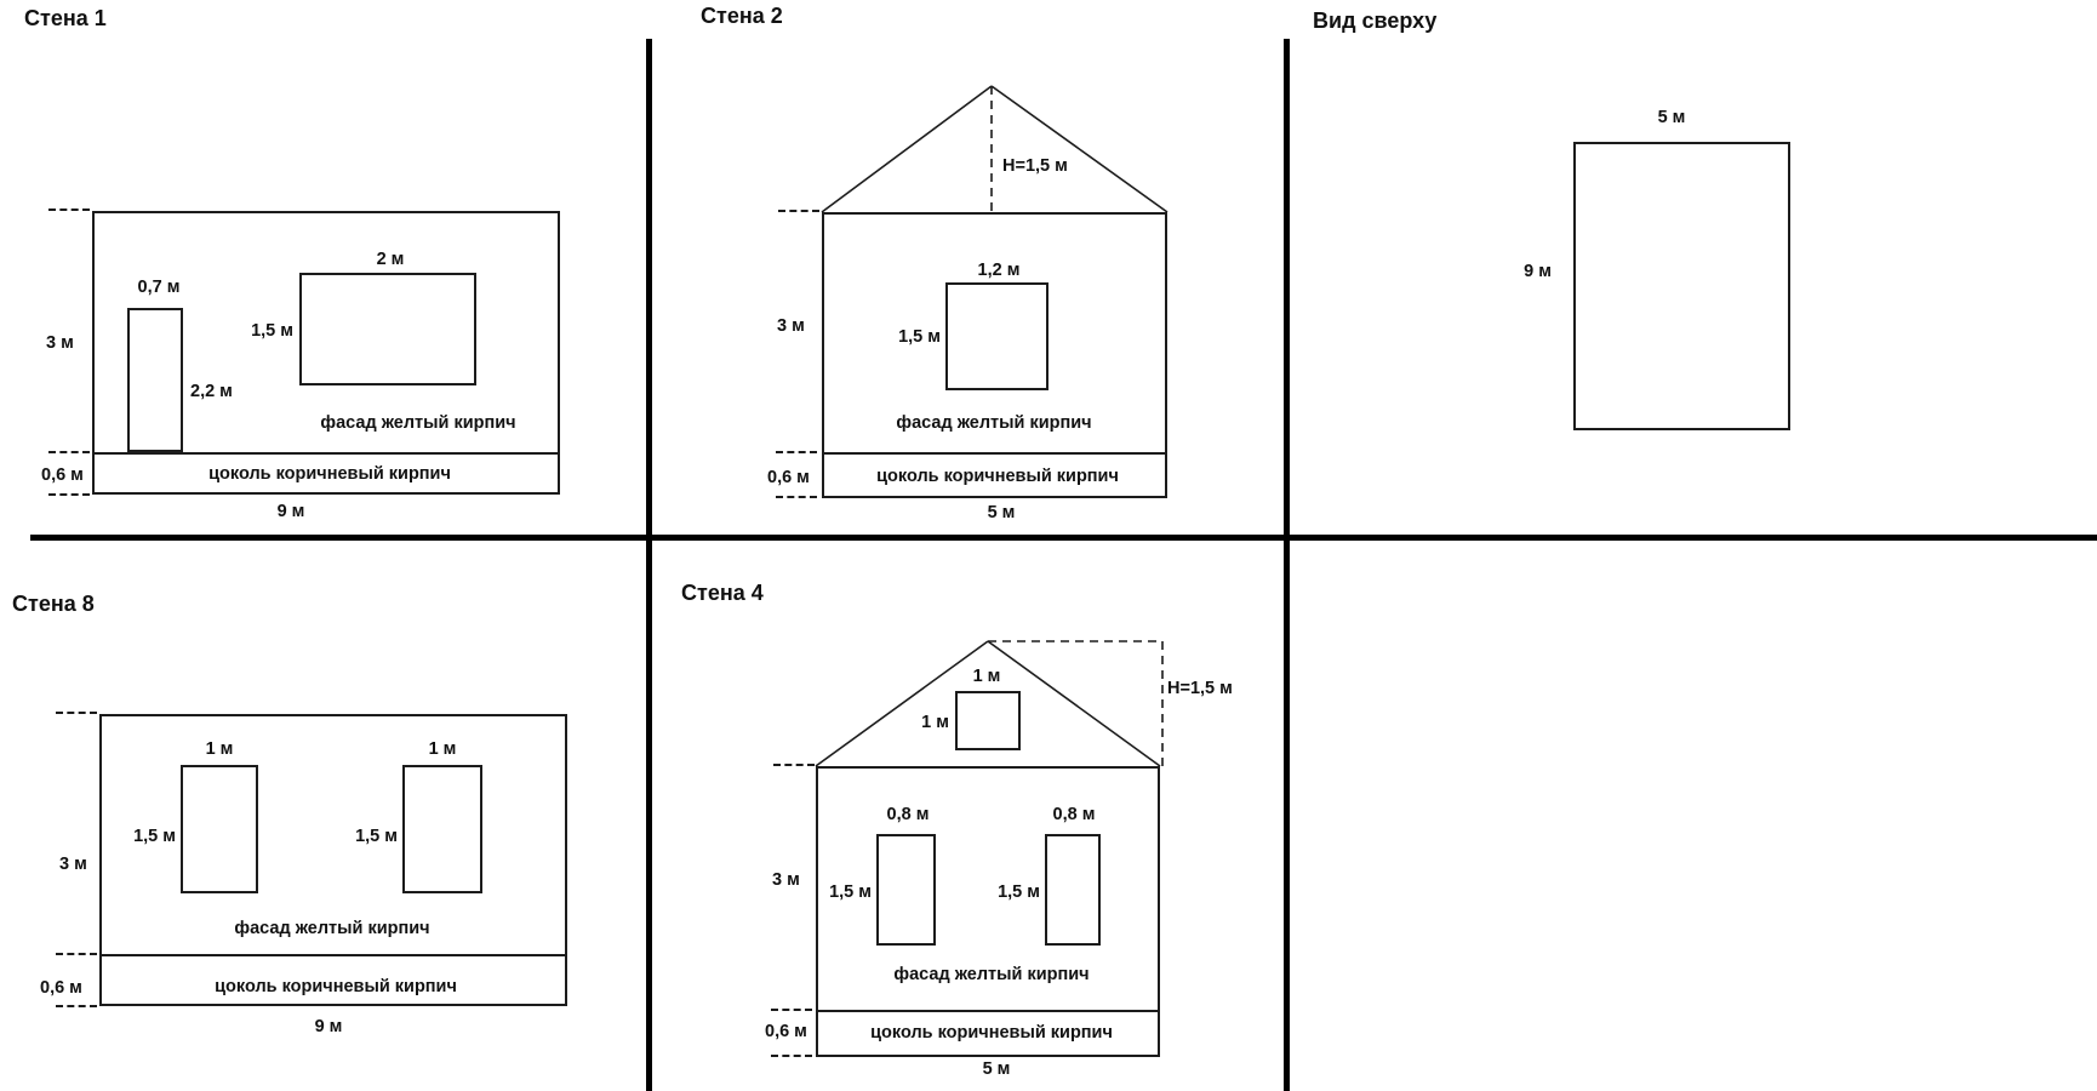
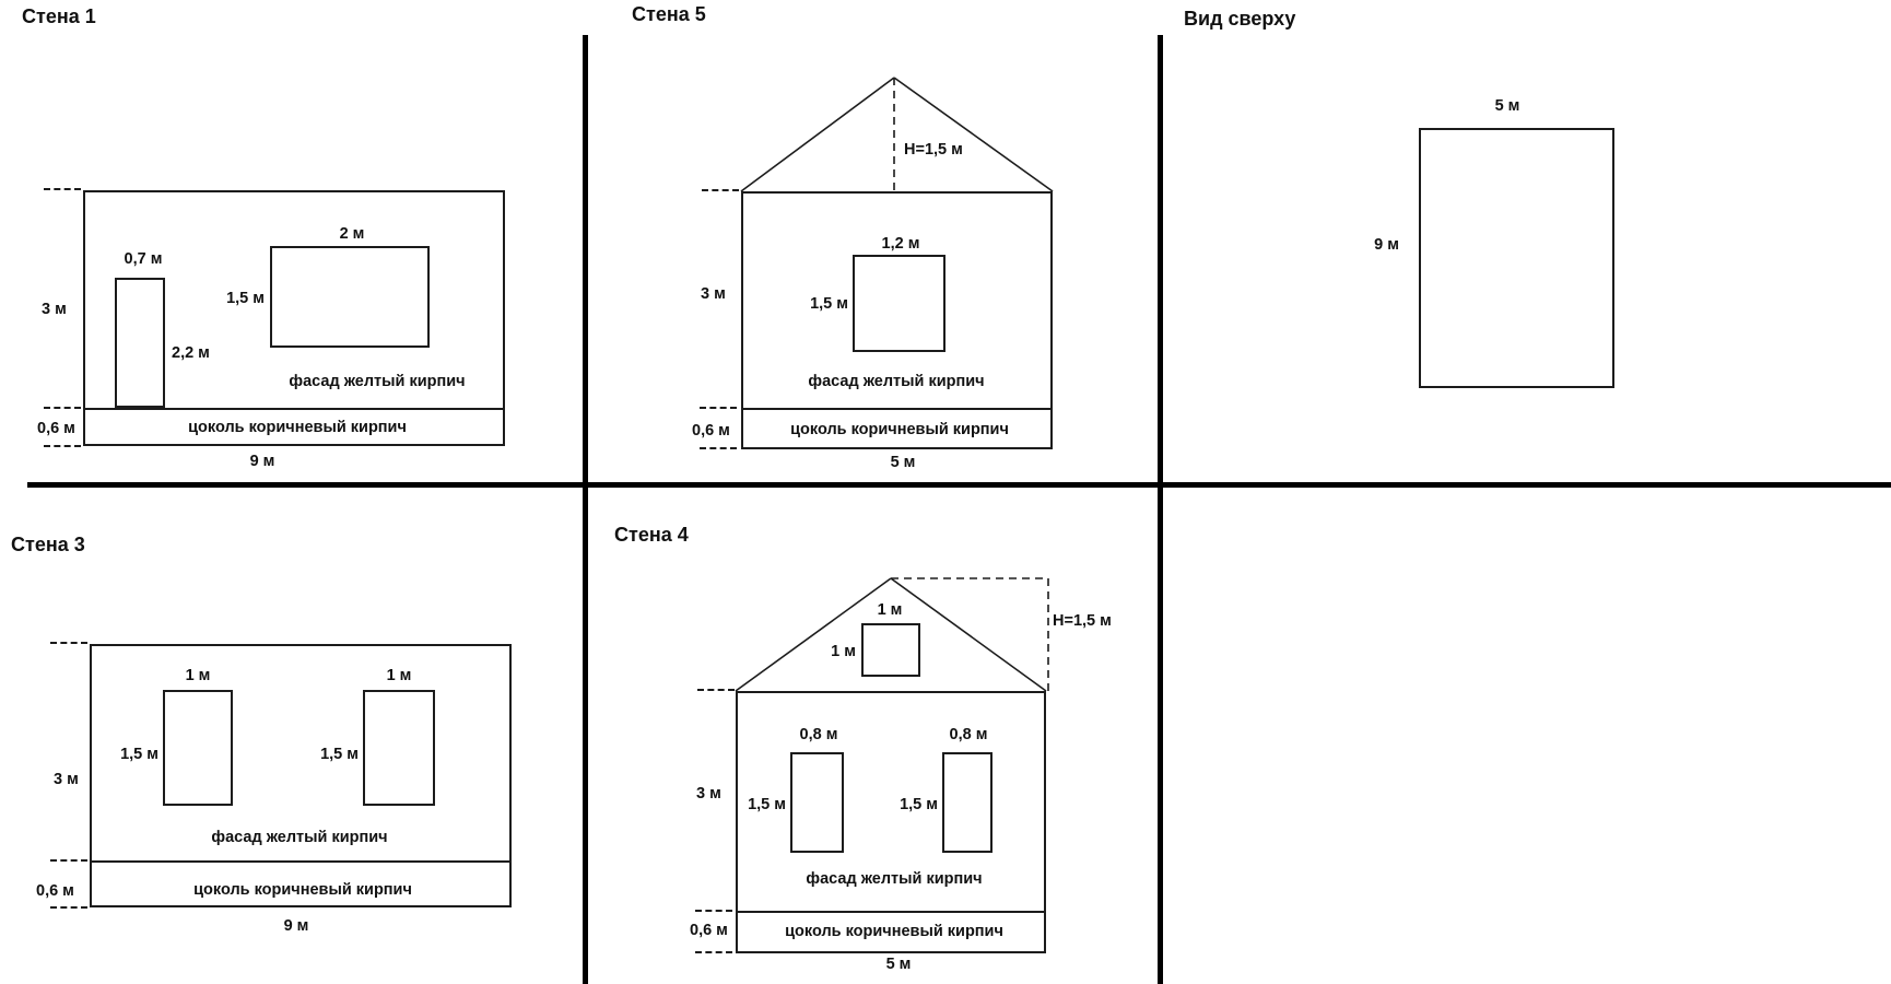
  Стена 1
  3 м
  0,7 м
  2,2 м
  2 м
  1,5 м
  фасад желтый кирпич
  0,6 м
  цоколь коричневый кирпич
  9 м
- Стена 2
+ Стена 5
  H=1,5 м
  3 м
  1,2 м
  1,5 м
  фасад желтый кирпич
  0,6 м
  цоколь коричневый кирпич
  5 м
  Вид сверху
  5 м
  9 м
- Стена 8
+ Стена 3
  1 м
  1 м
  1,5 м
  1,5 м
  3 м
  фасад желтый кирпич
  0,6 м
  цоколь коричневый кирпич
  9 м
  Стена 4
  H=1,5 м
  1 м
  1 м
  3 м
  0,8 м
  0,8 м
  1,5 м
  1,5 м
  фасад желтый кирпич
  0,6 м
  цоколь коричневый кирпич
  5 м
